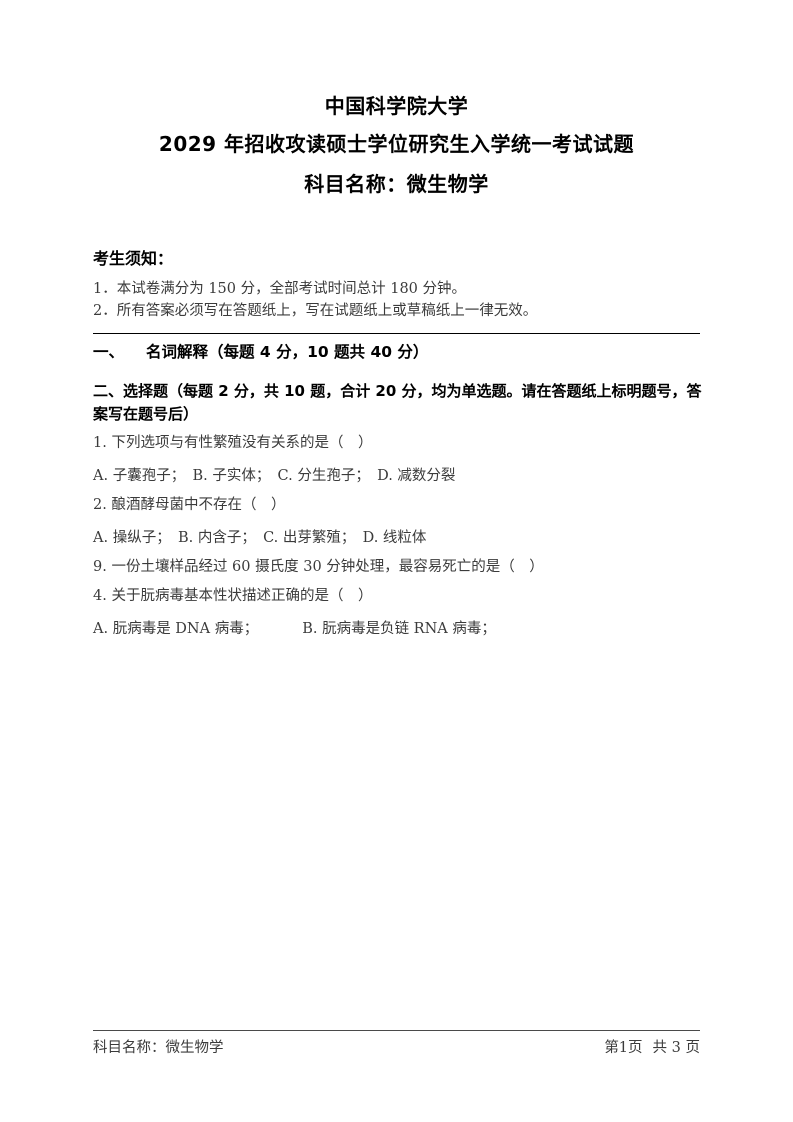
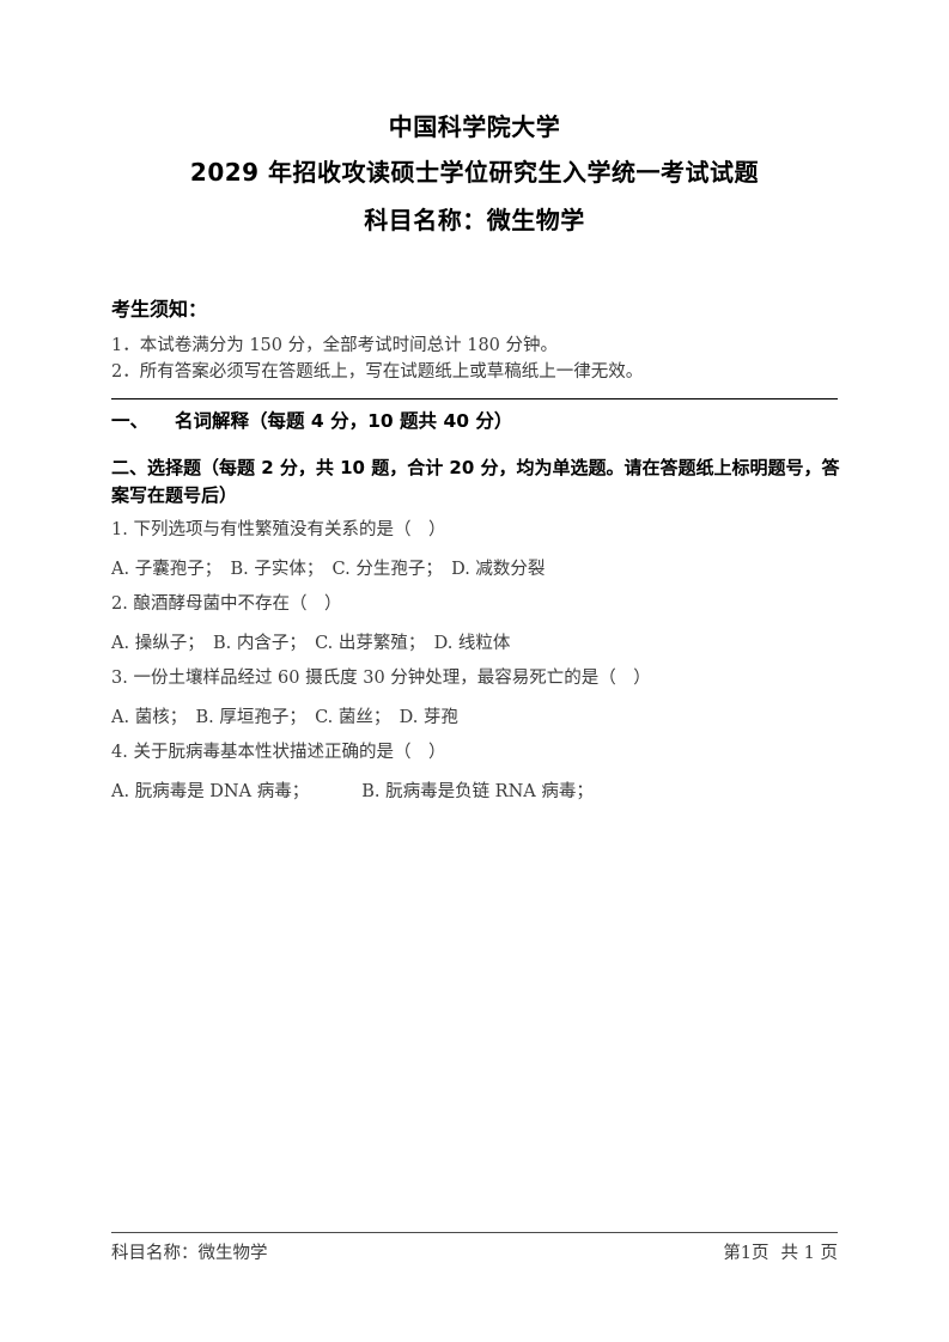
  中国科学院大学
  2029 年招收攻读硕士学位研究生入学统一考试试题
  科目名称：微生物学
  考生须知：
  1．本试卷满分为 150 分，全部考试时间总计 180 分钟。
  2．所有答案必须写在答题纸上，写在试题纸上或草稿纸上一律无效。
  一、 名词解释（每题 4 分，10 题共 40 分）
  二、选择题（每题 2 分，共 10 题，合计 20 分，均为单选题。请在答题纸上标明题号，答案写在题号后）
  1. 下列选项与有性繁殖没有关系的是（ ）
  A. 子囊孢子； B. 子实体； C. 分生孢子； D. 减数分裂
  2. 酿酒酵母菌中不存在（ ）
  A. 操纵子； B. 内含子； C. 出芽繁殖； D. 线粒体
- 9. 一份土壤样品经过 60 摄氏度 30 分钟处理，最容易死亡的是（ ）
+ 3. 一份土壤样品经过 60 摄氏度 30 分钟处理，最容易死亡的是（ ）
+ A. 菌核； B. 厚垣孢子； C. 菌丝； D. 芽孢
  4. 关于朊病毒基本性状描述正确的是（ ）
  A. 朊病毒是 DNA 病毒； B. 朊病毒是负链 RNA 病毒；
  科目名称：微生物学
- 第1页 共 3 页
+ 第1页 共 1 页
